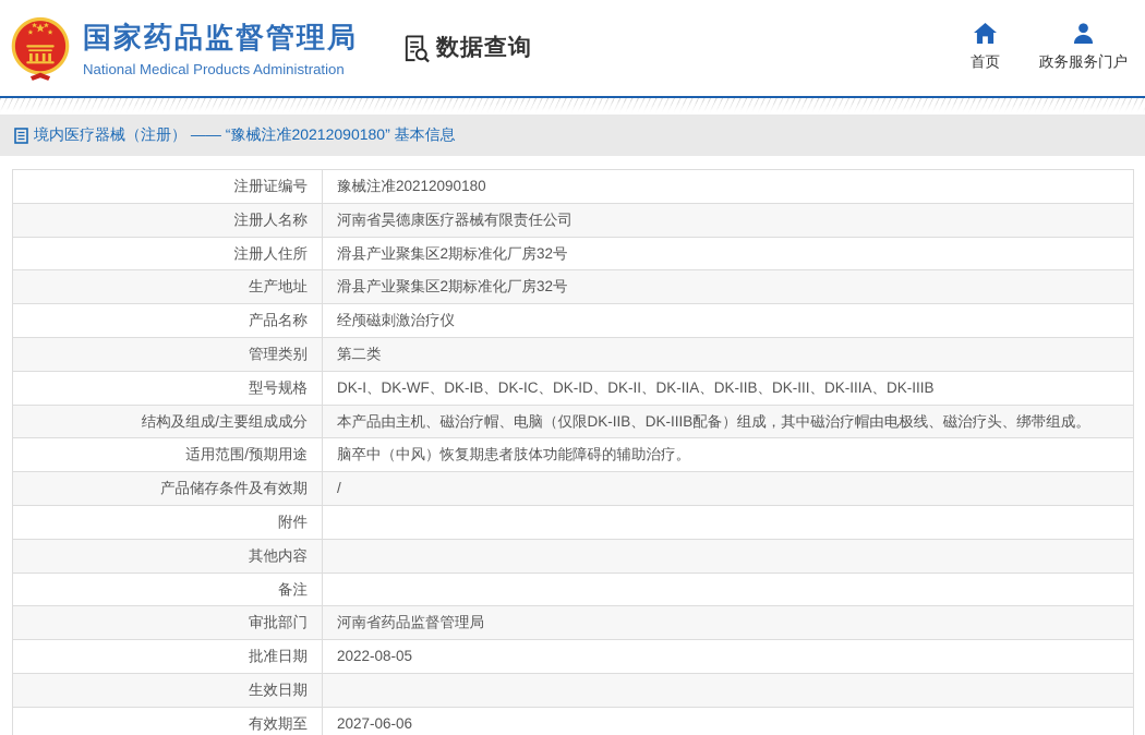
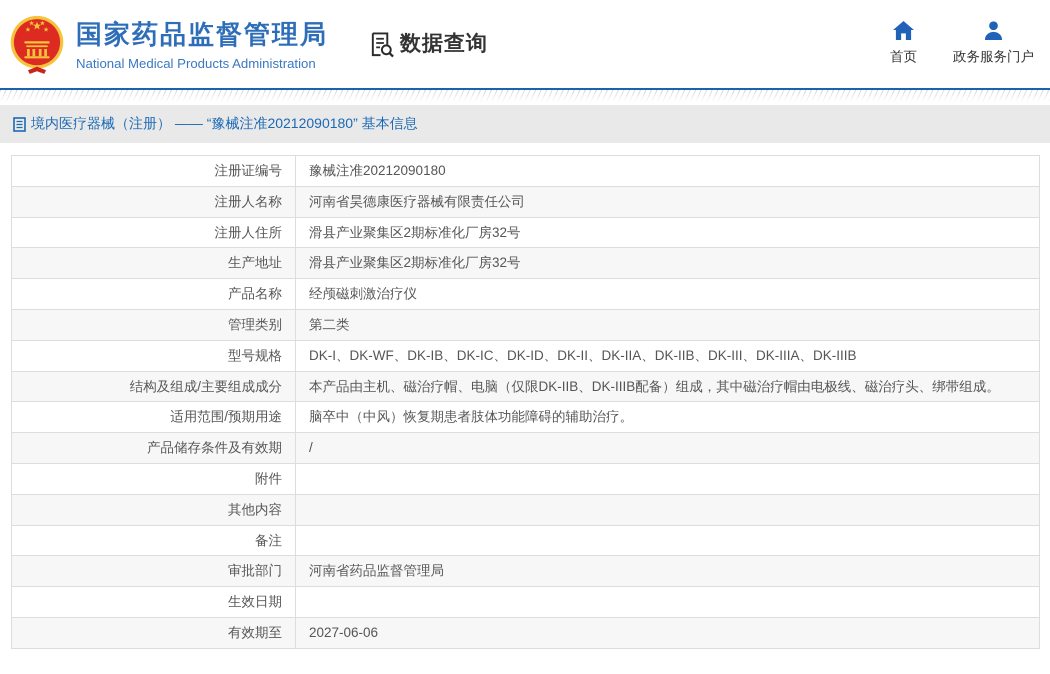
  国家药品监督管理局
  National Medical Products Administration
  数据查询
  首页
  政务服务门户
  境内医疗器械（注册） —— “豫械注准20212090180” 基本信息
  注册证编号
  豫械注准20212090180
  注册人名称
  河南省昊德康医疗器械有限责任公司
  注册人住所
  滑县产业聚集区2期标准化厂房32号
  生产地址
  滑县产业聚集区2期标准化厂房32号
  产品名称
  经颅磁刺激治疗仪
  管理类别
  第二类
  型号规格
  DK-I、DK-WF、DK-IB、DK-IC、DK-ID、DK-II、DK-IIA、DK-IIB、DK-III、DK-IIIA、DK-IIIB
  结构及组成/主要组成成分
  本产品由主机、磁治疗帽、电脑（仅限DK-IIB、DK-IIIB配备）组成，其中磁治疗帽由电极线、磁治疗头、绑带组成。
  适用范围/预期用途
  脑卒中（中风）恢复期患者肢体功能障碍的辅助治疗。
  产品储存条件及有效期
  /
  附件
  其他内容
  备注
  审批部门
  河南省药品监督管理局
- 批准日期
- 2022-08-05
  生效日期
  有效期至
  2027-06-06
